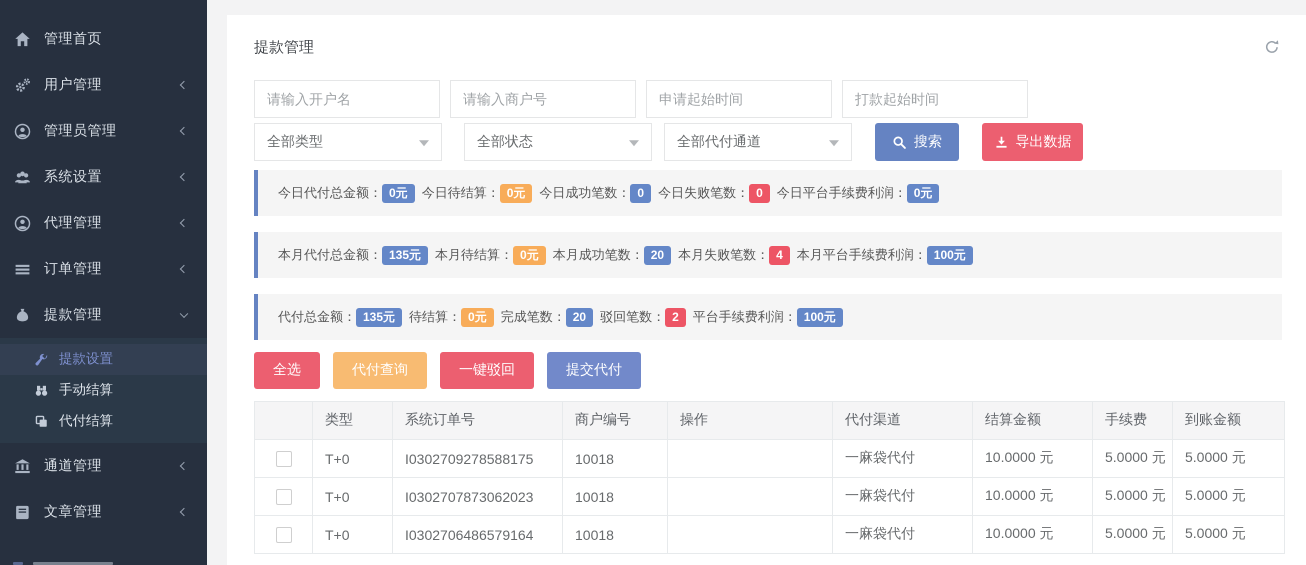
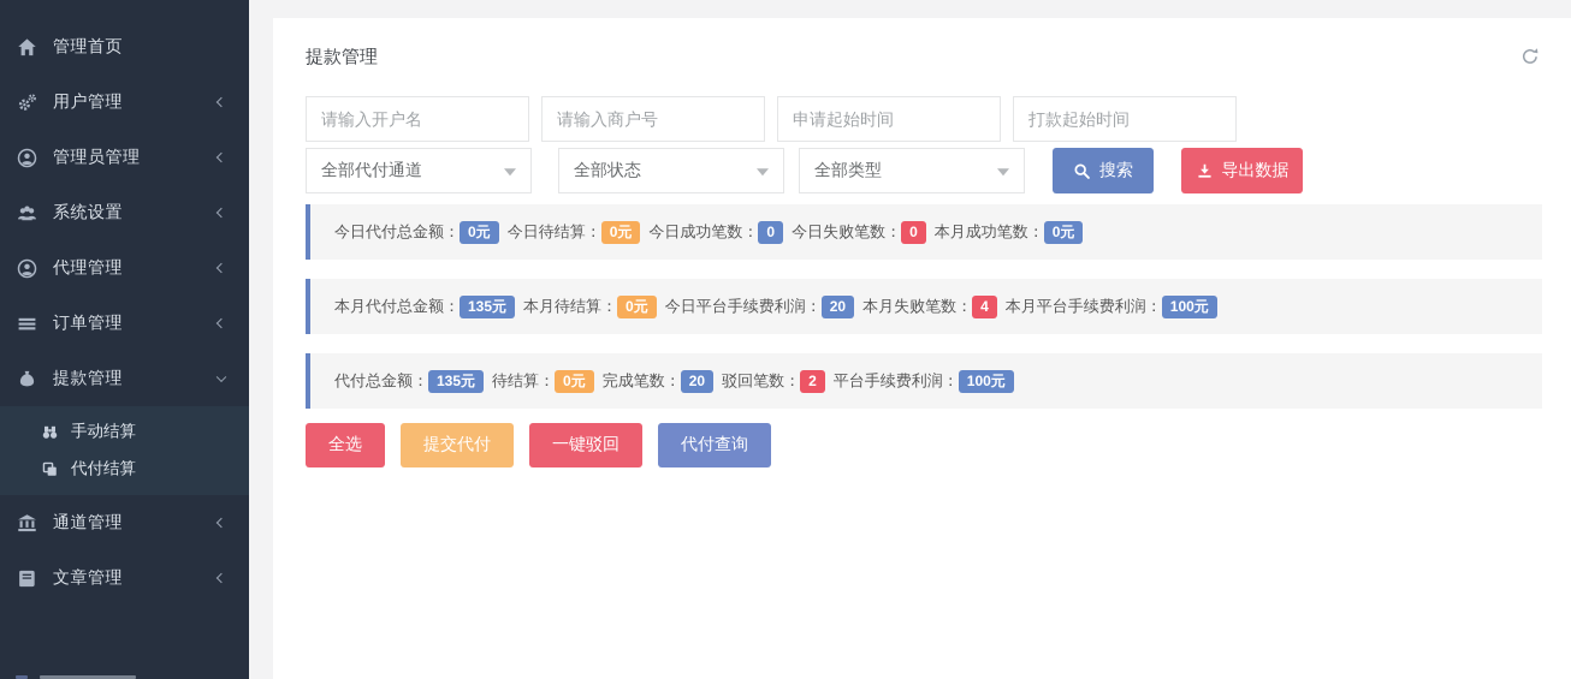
  管理首页
  用户管理
  管理员管理
  系统设置
  代理管理
  订单管理
  提款管理
- 提款设置
  手动结算
  代付结算
  通道管理
  文章管理
  提款管理
  请输入开户名
  请输入商户号
  申请起始时间
  打款起始时间
- 全部类型
+ 全部代付通道
  全部状态
- 全部代付通道
+ 全部类型
  搜索
  导出数据
  今日代付总金额：
  0元
  今日待结算：
  0元
  今日成功笔数：
  0
  今日失败笔数：
  0
- 今日平台手续费利润：
+ 本月成功笔数：
  0元
  本月代付总金额：
  135元
  本月待结算：
  0元
- 本月成功笔数：
+ 今日平台手续费利润：
  20
  本月失败笔数：
  4
  本月平台手续费利润：
  100元
  代付总金额：
  135元
  待结算：
  0元
  完成笔数：
  20
  驳回笔数：
  2
  平台手续费利润：
  100元
  全选
- 代付查询
+ 提交代付
  一键驳回
- 提交代付
+ 代付查询
- 	类型	系统订单号	商户编号	操作	代付渠道	结算金额	手续费	到账金额
- 	T+0	I0302709278588175	10018		一麻袋代付	10.0000 元	5.0000 元	5.0000 元
- 	T+0	I0302707873062023	10018		一麻袋代付	10.0000 元	5.0000 元	5.0000 元
- 	T+0	I0302706486579164	10018		一麻袋代付	10.0000 元	5.0000 元	5.0000 元
